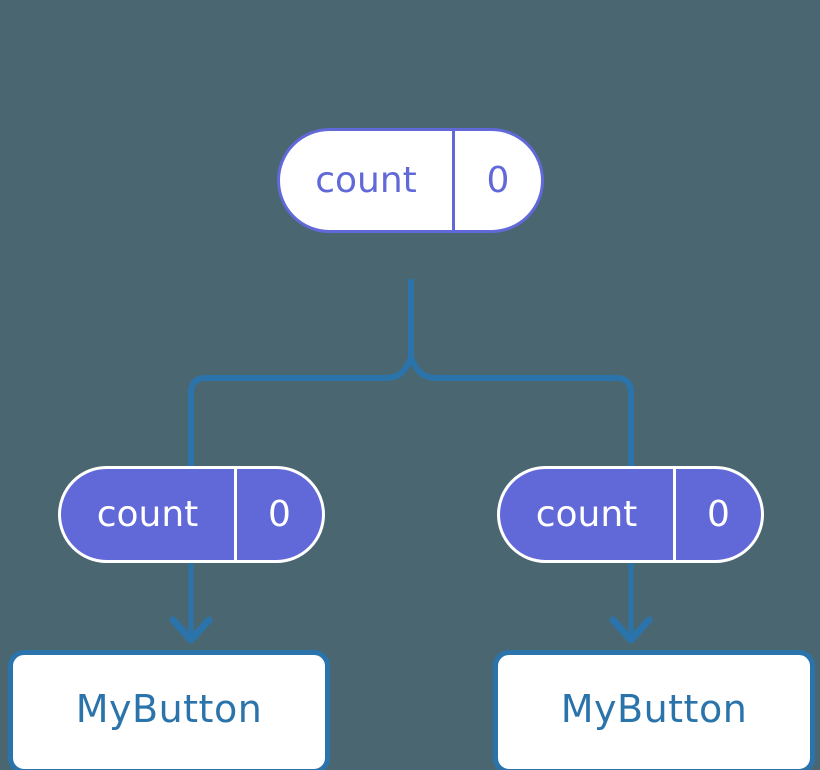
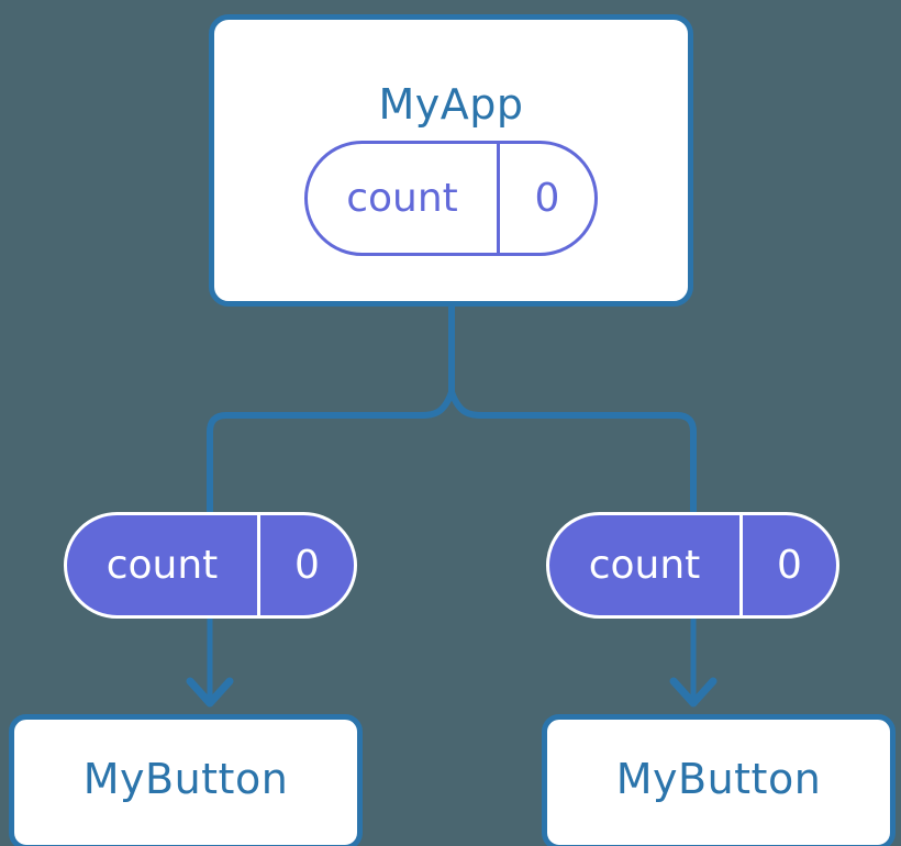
+ MyApp
  count
  0
  count
  0
  count
  0
  MyButton
  MyButton
